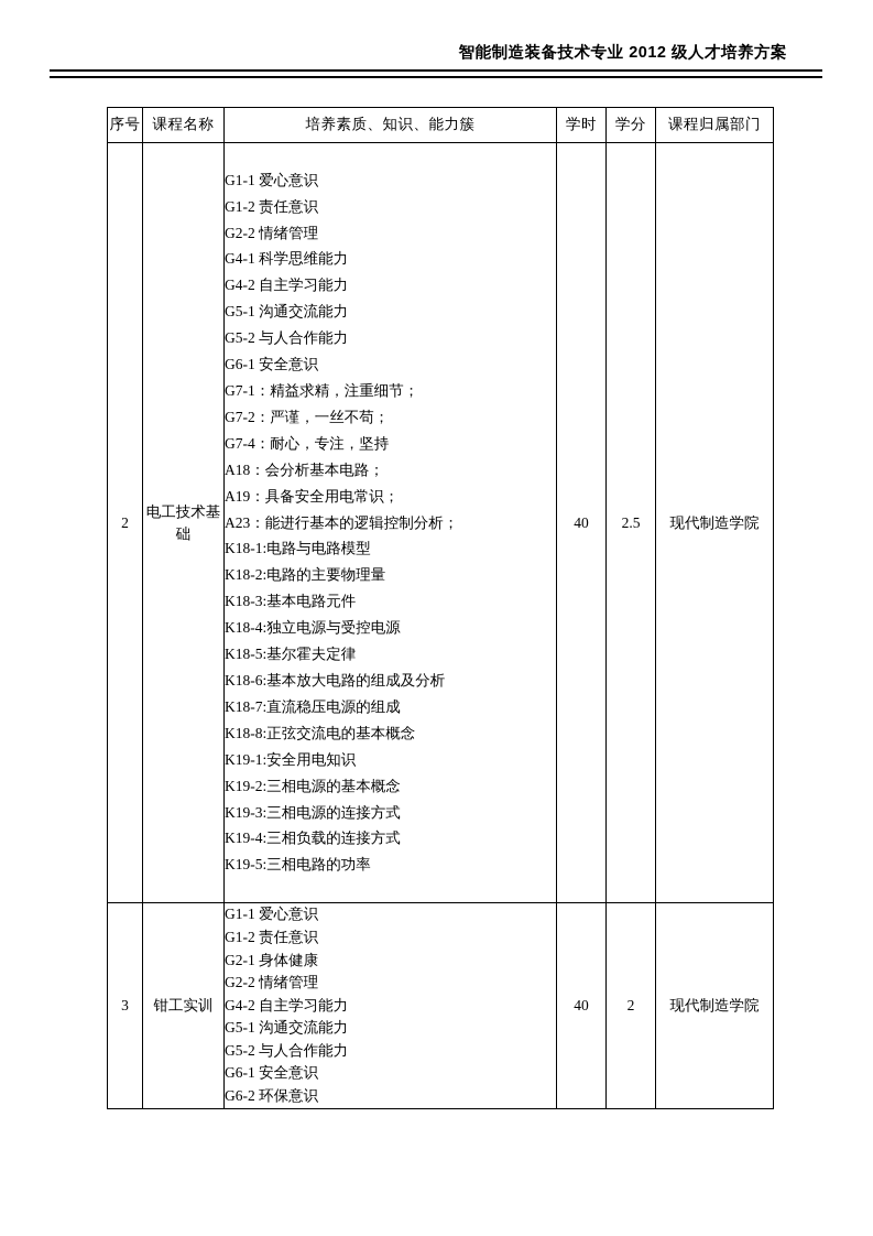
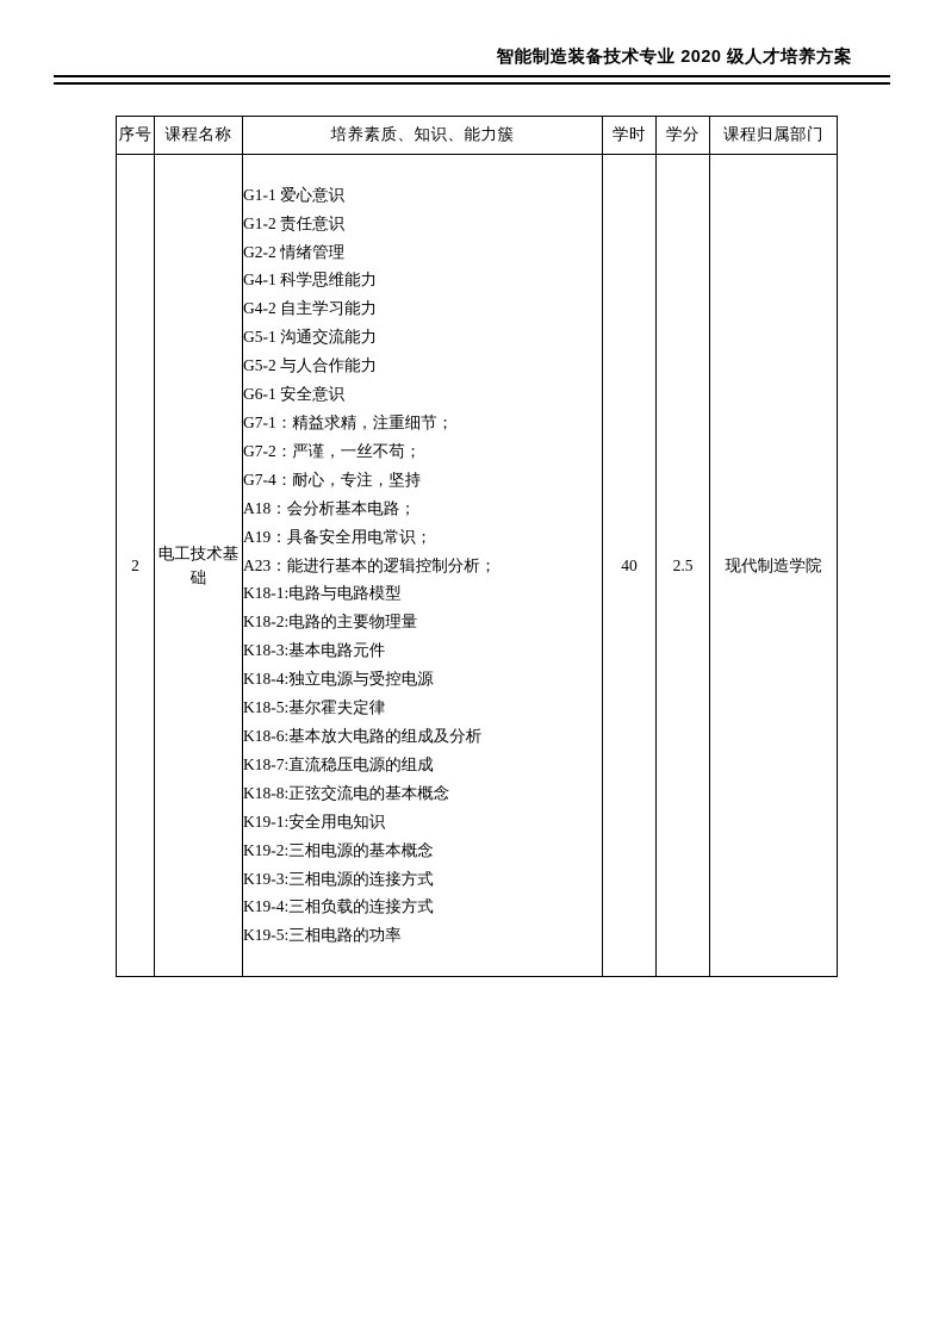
- 智能制造装备技术专业 2012 级人才培养方案
+ 智能制造装备技术专业 2020 级人才培养方案
  序号	课程名称	培养素质、知识、能力簇	学时	学分	课程归属部门
  2	电工技术基础	G1-1 爱心意识 G1-2 责任意识 G2-2 情绪管理 G4-1 科学思维能力 G4-2 自主学习能力 G5-1 沟通交流能力 G5-2 与人合作能力 G6-1 安全意识 G7-1：精益求精，注重细节； G7-2：严谨，一丝不苟； G7-4：耐心，专注，坚持 A18：会分析基本电路； A19：具备安全用电常识； A23：能进行基本的逻辑控制分析； K18-1:电路与电路模型 K18-2:电路的主要物理量 K18-3:基本电路元件 K18-4:独立电源与受控电源 K18-5:基尔霍夫定律 K18-6:基本放大电路的组成及分析 K18-7:直流稳压电源的组成 K18-8:正弦交流电的基本概念 K19-1:安全用电知识 K19-2:三相电源的基本概念 K19-3:三相电源的连接方式 K19-4:三相负载的连接方式 K19-5:三相电路的功率	40	2.5	现代制造学院
- 3	钳工实训	G1-1 爱心意识 G1-2 责任意识 G2-1 身体健康 G2-2 情绪管理 G4-2 自主学习能力 G5-1 沟通交流能力 G5-2 与人合作能力 G6-1 安全意识 G6-2 环保意识	40	2	现代制造学院
